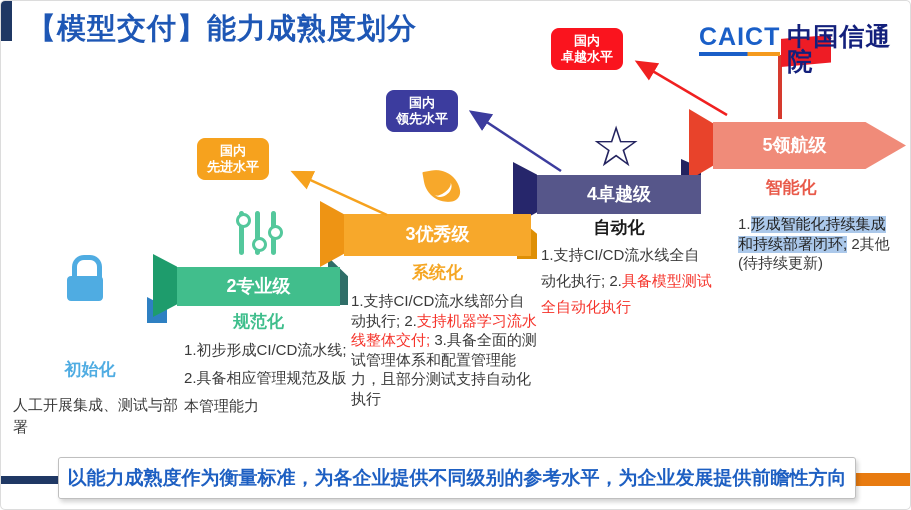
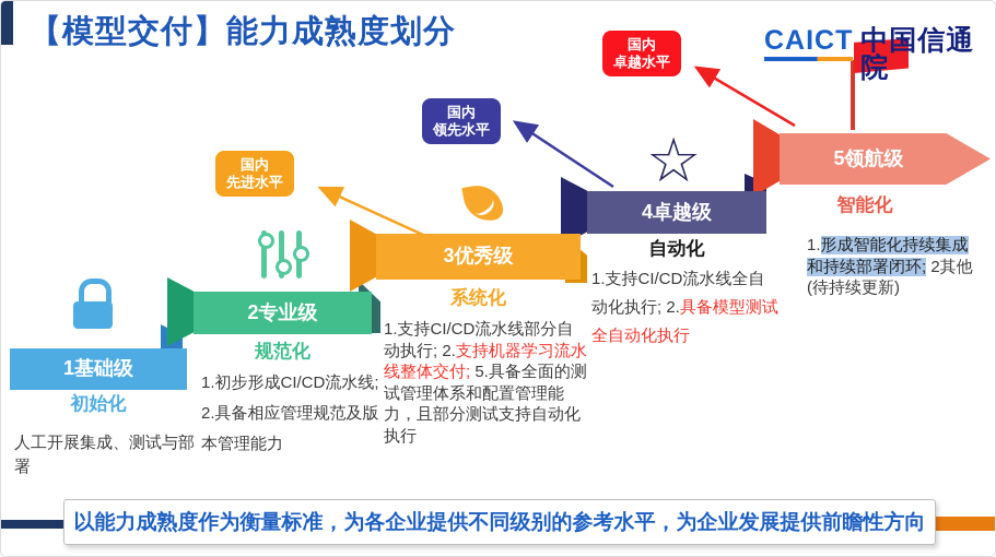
  【模型交付】能力成熟度划分
  CAICT
  中国信通院
+ 1基础级
  2专业级
  3优秀级
  4卓越级
  5领航级
  ☆
  国内
  先进水平
  国内
  领先水平
  国内
  卓越水平
  初始化
  规范化
  系统化
  自动化
  智能化
  人工开展集成、测试与部署
  1.初步形成CI/CD流水线; 2.具备相应管理规范及版本管理能力
- 1.支持CI/CD流水线部分自动执行; 2.支持机器学习流水线整体交付; 3.具备全面的测试管理体系和配置管理能力，且部分测试支持自动化执行
+ 1.支持CI/CD流水线部分自动执行; 2.支持机器学习流水线整体交付; 5.具备全面的测试管理体系和配置管理能力，且部分测试支持自动化执行
  1.支持CI/CD流水线全自动化执行; 2.具备模型测试全自动化执行
  1.形成智能化持续集成和持续部署闭环; 2其他(待持续更新)
  以能力成熟度作为衡量标准，为各企业提供不同级别的参考水平，为企业发展提供前瞻性方向
